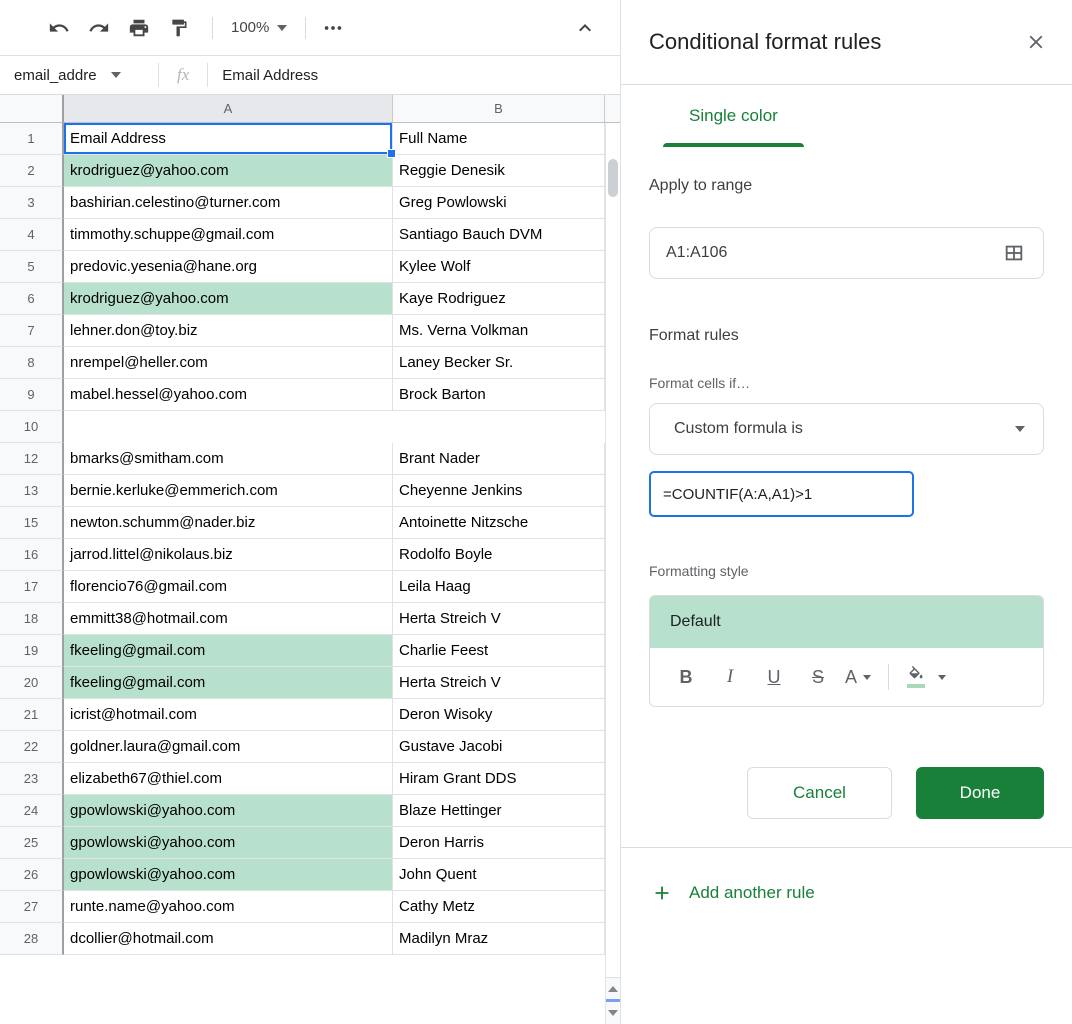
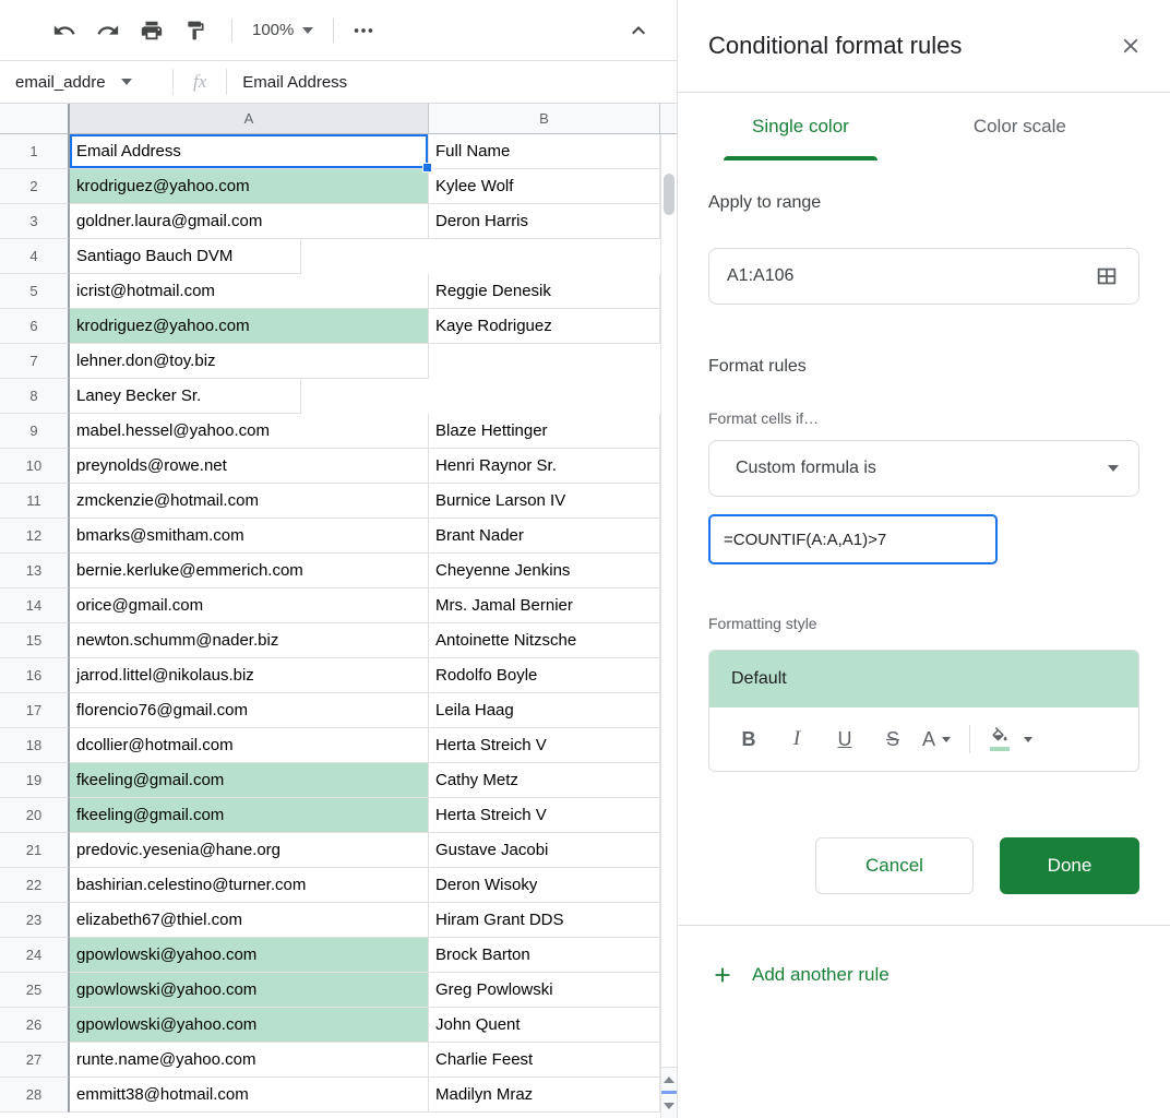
  100%
  email_addre
  fx
  Email Address
  A
  B
  1
  Email Address
  Full Name
  2
  krodriguez@yahoo.com
- Reggie Denesik
+ Kylee Wolf
  3
- bashirian.celestino@turner.com
+ goldner.laura@gmail.com
- Greg Powlowski
+ Deron Harris
  4
- timmothy.schuppe@gmail.com
  Santiago Bauch DVM
  5
- predovic.yesenia@hane.org
+ icrist@hotmail.com
- Kylee Wolf
+ Reggie Denesik
  6
  krodriguez@yahoo.com
  Kaye Rodriguez
  7
  lehner.don@toy.biz
- Ms. Verna Volkman
  8
- nrempel@heller.com
  Laney Becker Sr.
  9
  mabel.hessel@yahoo.com
- Brock Barton
+ Blaze Hettinger
  10
+ preynolds@rowe.net
+ Henri Raynor Sr.
+ 11
+ zmckenzie@hotmail.com
+ Burnice Larson IV
  12
  bmarks@smitham.com
  Brant Nader
  13
  bernie.kerluke@emmerich.com
  Cheyenne Jenkins
+ 14
+ orice@gmail.com
+ Mrs. Jamal Bernier
  15
  newton.schumm@nader.biz
  Antoinette Nitzsche
  16
  jarrod.littel@nikolaus.biz
  Rodolfo Boyle
  17
  florencio76@gmail.com
  Leila Haag
  18
- emmitt38@hotmail.com
+ dcollier@hotmail.com
  Herta Streich V
  19
  fkeeling@gmail.com
- Charlie Feest
+ Cathy Metz
  20
  fkeeling@gmail.com
  Herta Streich V
  21
- icrist@hotmail.com
+ predovic.yesenia@hane.org
- Deron Wisoky
+ Gustave Jacobi
  22
- goldner.laura@gmail.com
+ bashirian.celestino@turner.com
- Gustave Jacobi
+ Deron Wisoky
  23
  elizabeth67@thiel.com
  Hiram Grant DDS
  24
  gpowlowski@yahoo.com
- Blaze Hettinger
+ Brock Barton
  25
  gpowlowski@yahoo.com
- Deron Harris
+ Greg Powlowski
  26
  gpowlowski@yahoo.com
  John Quent
  27
  runte.name@yahoo.com
- Cathy Metz
+ Charlie Feest
  28
- dcollier@hotmail.com
+ emmitt38@hotmail.com
  Madilyn Mraz
  Conditional format rules
  Single color
+ Color scale
  Apply to range
  A1:A106
  Format rules
  Format cells if…
  Custom formula is
- =COUNTIF(A:A,A1)>1
+ =COUNTIF(A:A,A1)>7
  Formatting style
  Default
  B
  I
  U
  S
  A
  Cancel
  Done
  Add another rule
